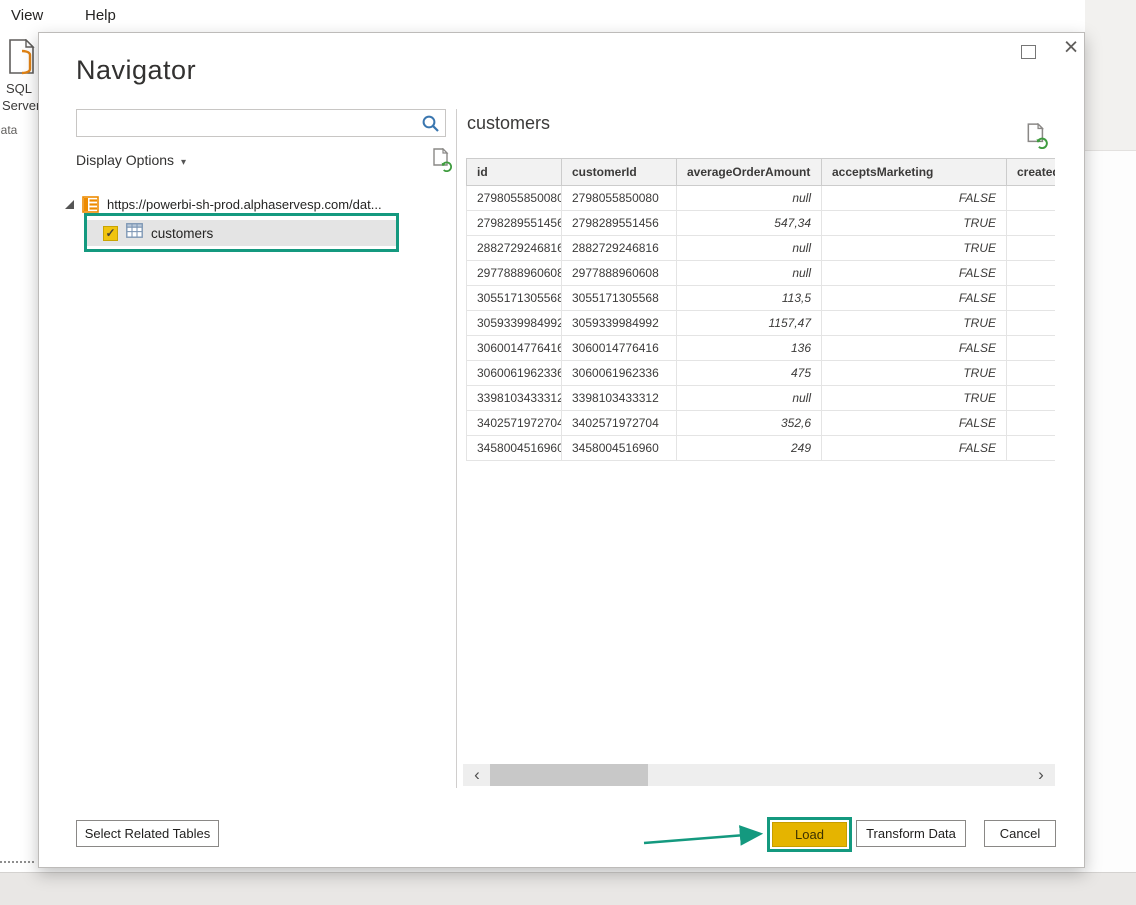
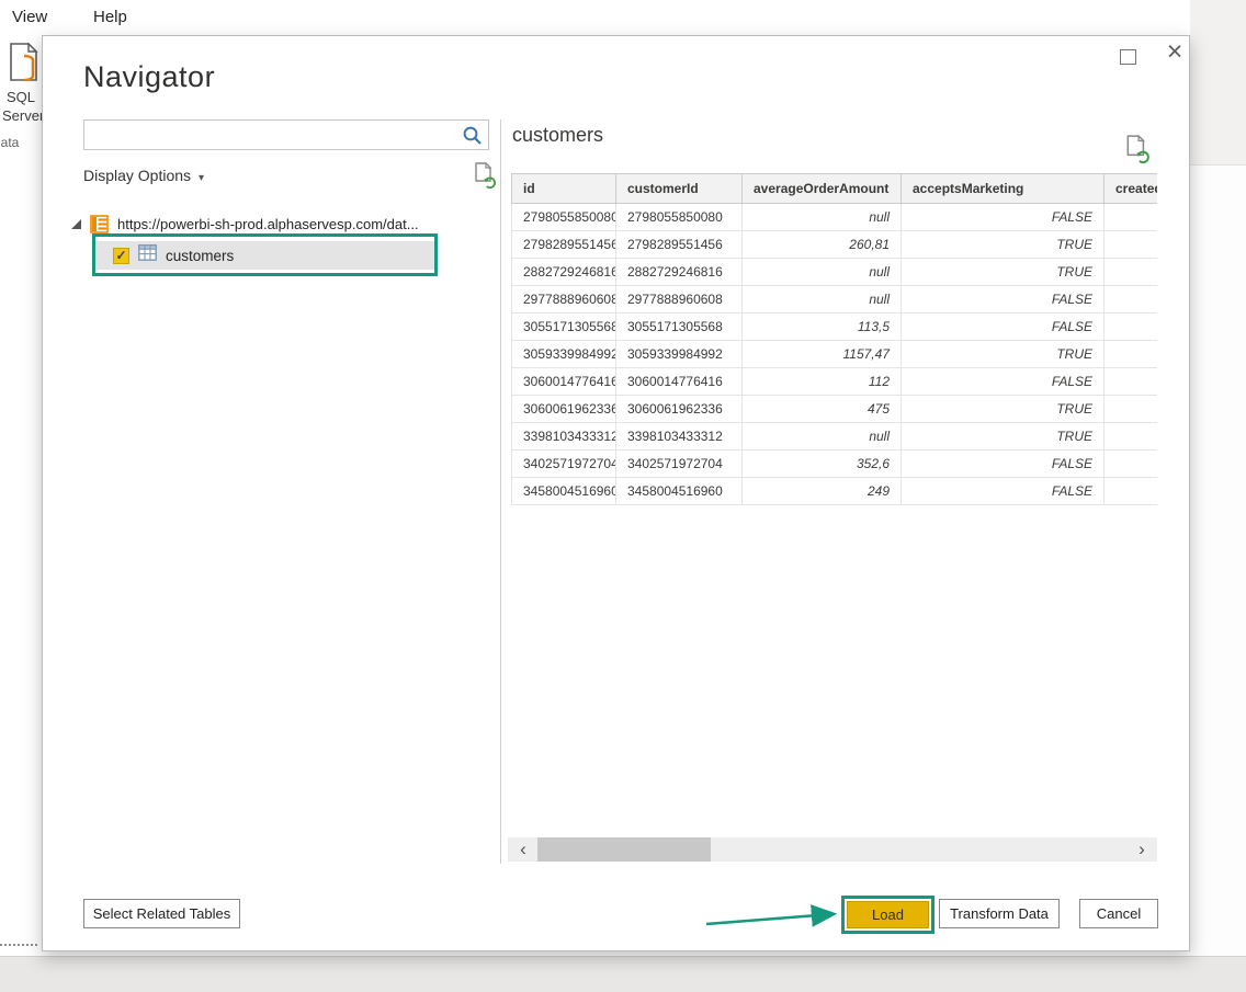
  View
  Help
  SQL
  Serve
  ata
  ×
  Navigator
  Display Options ▾
  https://powerbi-sh-prod.alphaservesp.com/dat...
  ✓
  customers
  customers
  id	customerId	averageOrderAmount	acceptsMarketing	create
  2798055850080	2798055850080	null	FALSE
- 2798289551456	2798289551456	547,34	TRUE
+ 2798289551456	2798289551456	260,81	TRUE
  2882729246816	2882729246816	null	TRUE
  2977888960608	2977888960608	null	FALSE
  3055171305568	3055171305568	113,5	FALSE
  3059339984992	3059339984992	1157,47	TRUE
- 3060014776416	3060014776416	136	FALSE
+ 3060014776416	3060014776416	112	FALSE
  3060061962336	3060061962336	475	TRUE
  3398103433312	3398103433312	null	TRUE
  3402571972704	3402571972704	352,6	FALSE
  3458004516960	3458004516960	249	FALSE
  ‹
  ›
  Select Related Tables
  Load
  Transform Data
  Cancel
